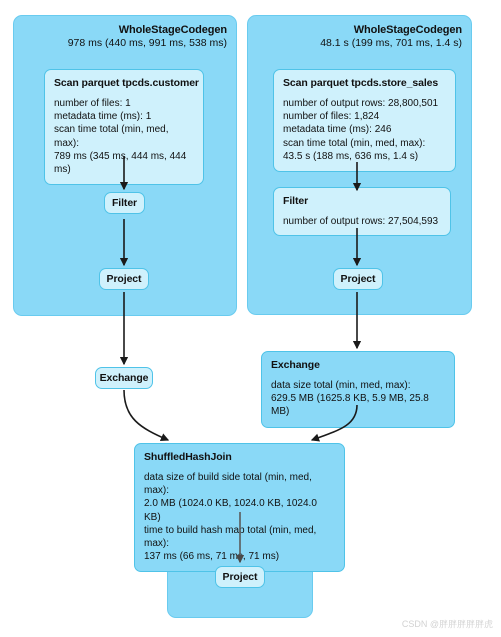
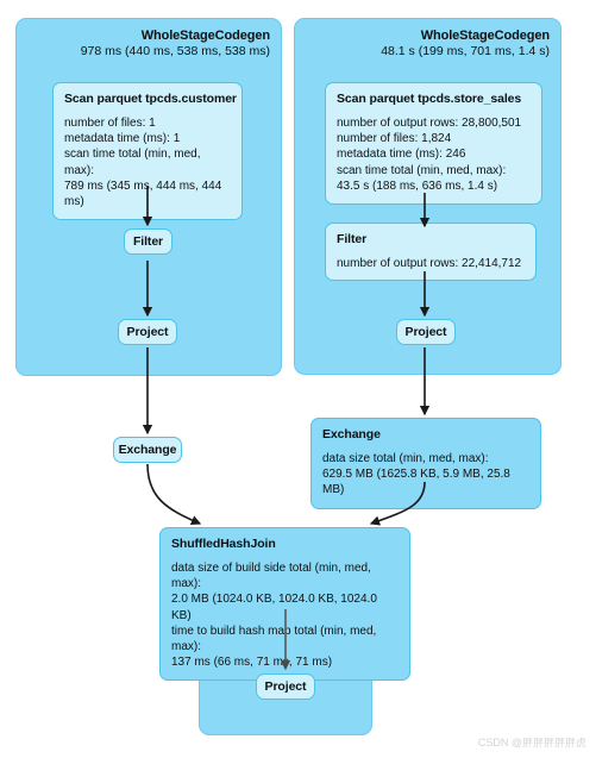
  WholeStageCodegen
- 978 ms (440 ms, 991 ms, 538 ms)
+ 978 ms (440 ms, 538 ms, 538 ms)
  WholeStageCodegen
  48.1 s (199 ms, 701 ms, 1.4 s)
  Scan parquet tpcds.custome
  number of files: 1
  metadata time (ms): 1
  scan time total (min, med, max):
  789 ms (345 ms, 444 ms, 444 ms)
  Filter
  Project
  Exchange
  Scan parquet tpcds.store_sales
  number of output rows: 28,800,501
  number of files: 1,824
  metadata time (ms): 246
  scan time total (min, med, max):
  43.5 s (188 ms, 636 ms, 1.4 s)
  Filter
- number of output rows: 27,504,593
+ number of output rows: 22,414,712
  Project
  Exchange
  data size total (min, med, max):
  629.5 MB (1625.8 KB, 5.9 MB, 25.8 MB)
  ShuffledHashJoin
  data size of build side total (min, med, max):
  2.0 MB (1024.0 KB, 1024.0 KB, 1024.0 KB)
  time to build hash map total (min, med, max):
  137 ms (66 ms, 71 m, 71 ms)
  Project
  CSDN @胖胖胖胖胖虎
